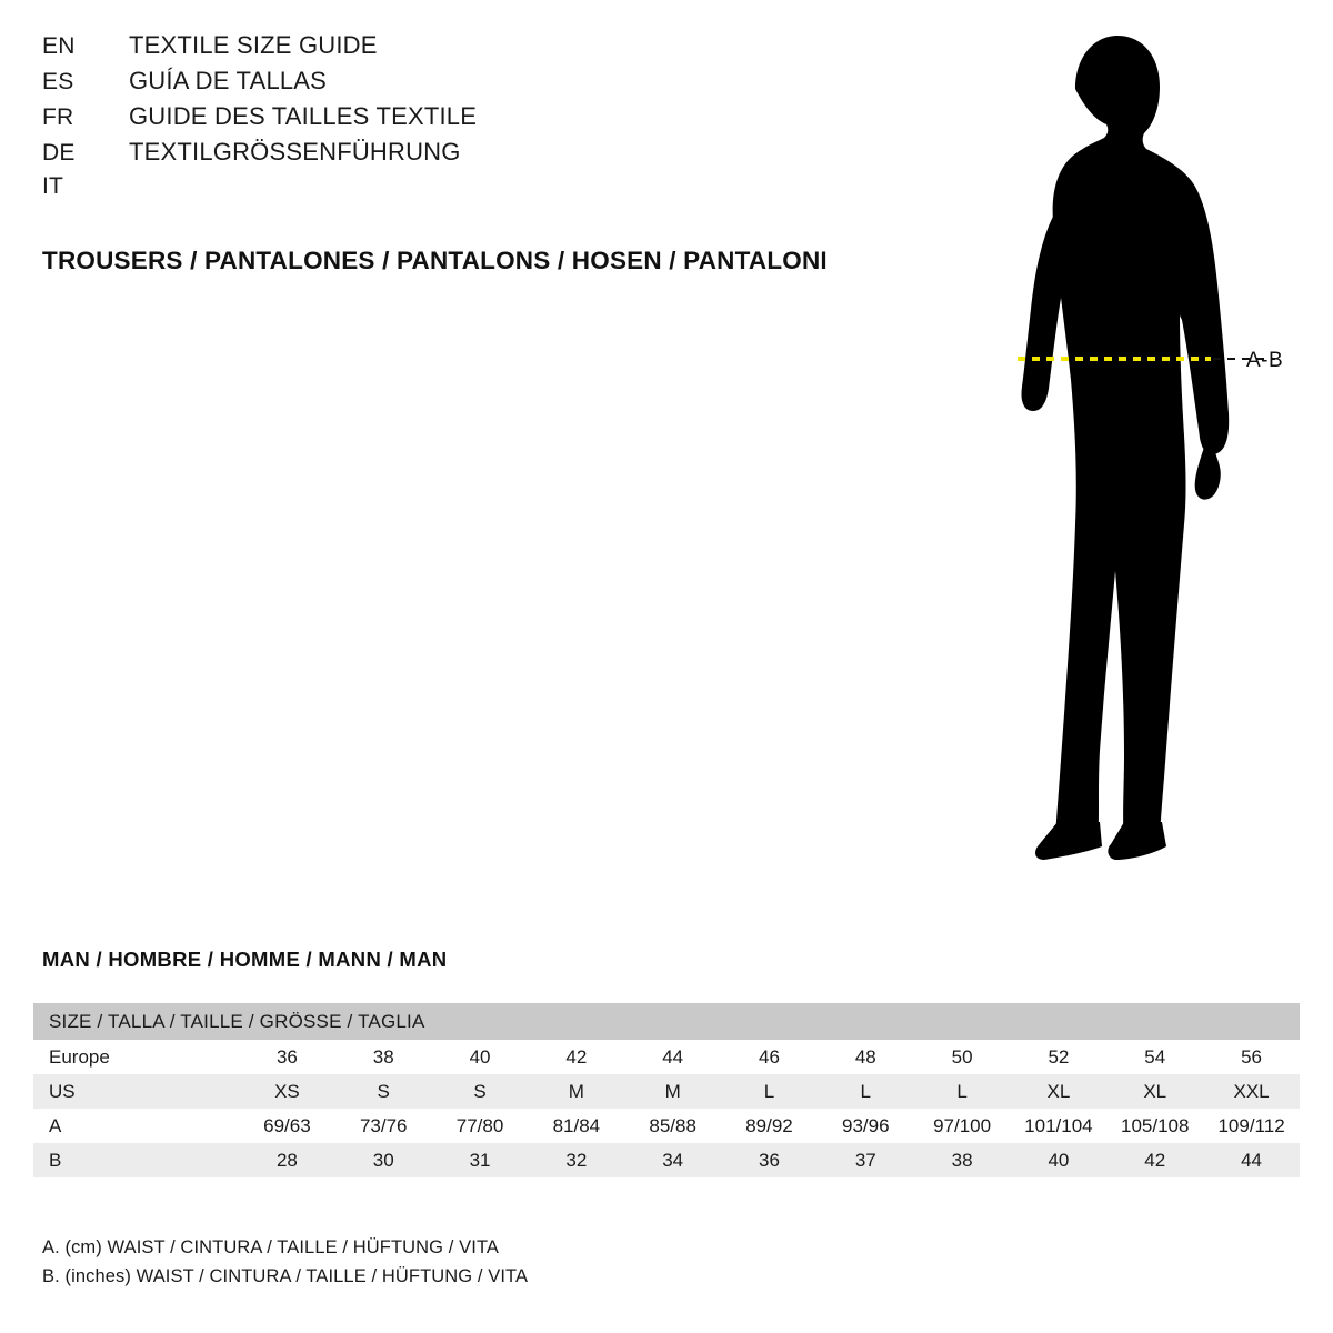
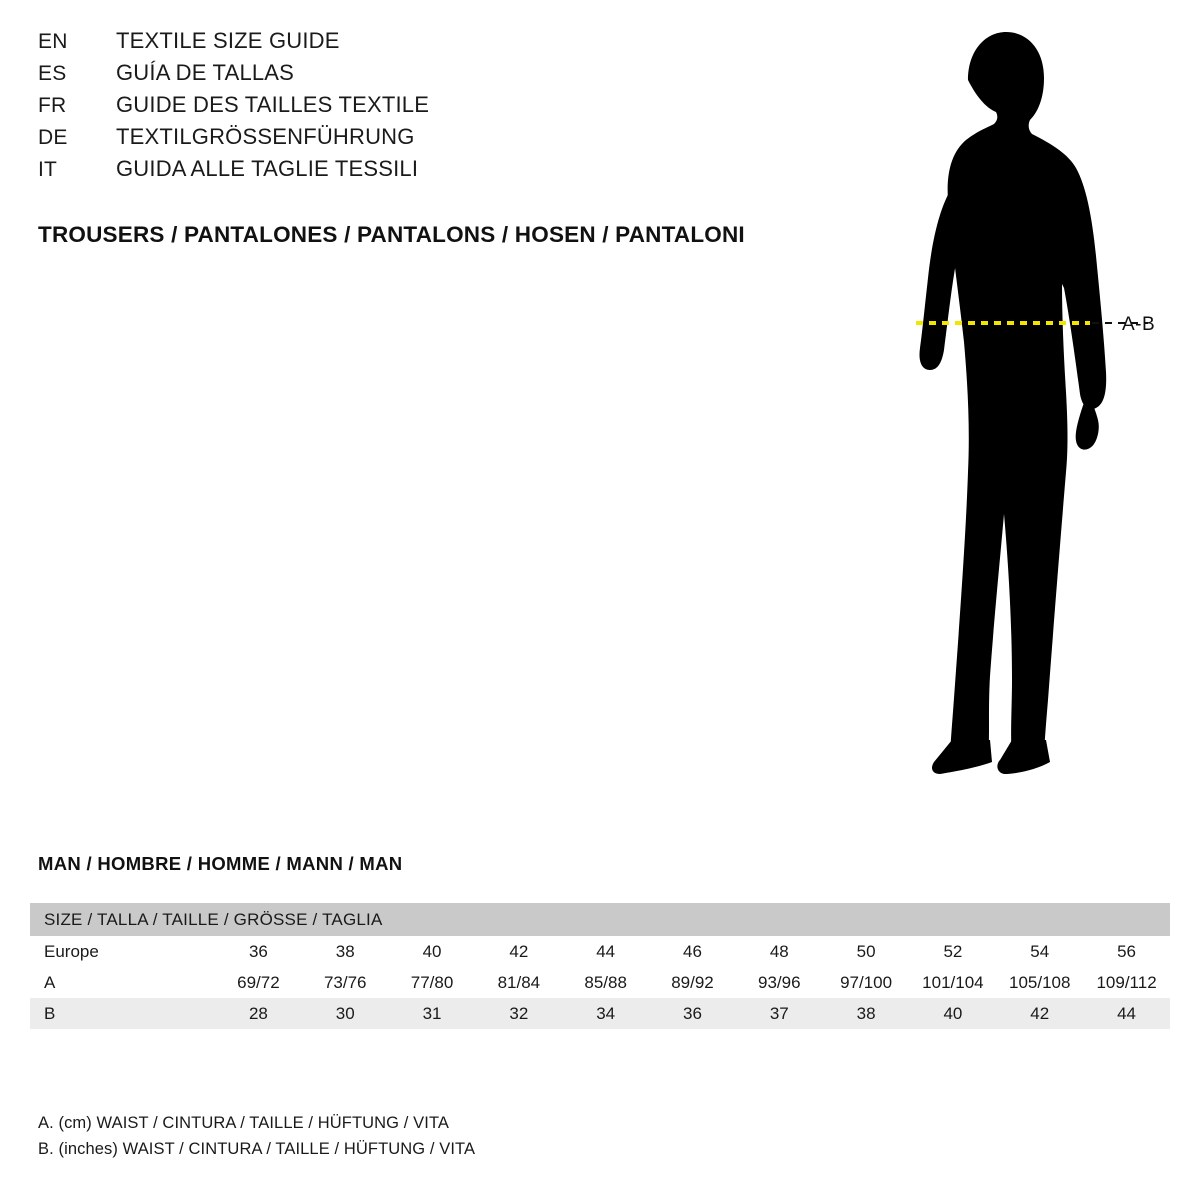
  EN
  TEXTILE SIZE GUIDE
  ES
  GUÍA DE TALLAS
  FR
  GUIDE DES TAILLES TEXTILE
  DE
  TEXTILGRÖSSENFÜHRUNG
  IT
+ GUIDA ALLE TAGLIE TESSILI
  TROUSERS / PANTALONES / PANTALONS / HOSEN / PANTALONI
  A-B
  MAN / HOMBRE / HOMME / MANN / MAN
  SIZE / TALLA / TAILLE / GRÖSSE / TAGLIA
  Europe	36	38	40	42	44	46	48	50	52	54	56
- US	XS	S	S	M	M	L	L	L	XL	XL	XXL
- A	69/63	73/76	77/80	81/84	85/88	89/92	93/96	97/100	101/104	105/108	109/112
+ A	69/72	73/76	77/80	81/84	85/88	89/92	93/96	97/100	101/104	105/108	109/112
  B	28	30	31	32	34	36	37	38	40	42	44
  A. (cm) WAIST / CINTURA / TAILLE / HÜFTUNG / VITA
  B. (inches) WAIST / CINTURA / TAILLE / HÜFTUNG / VITA
